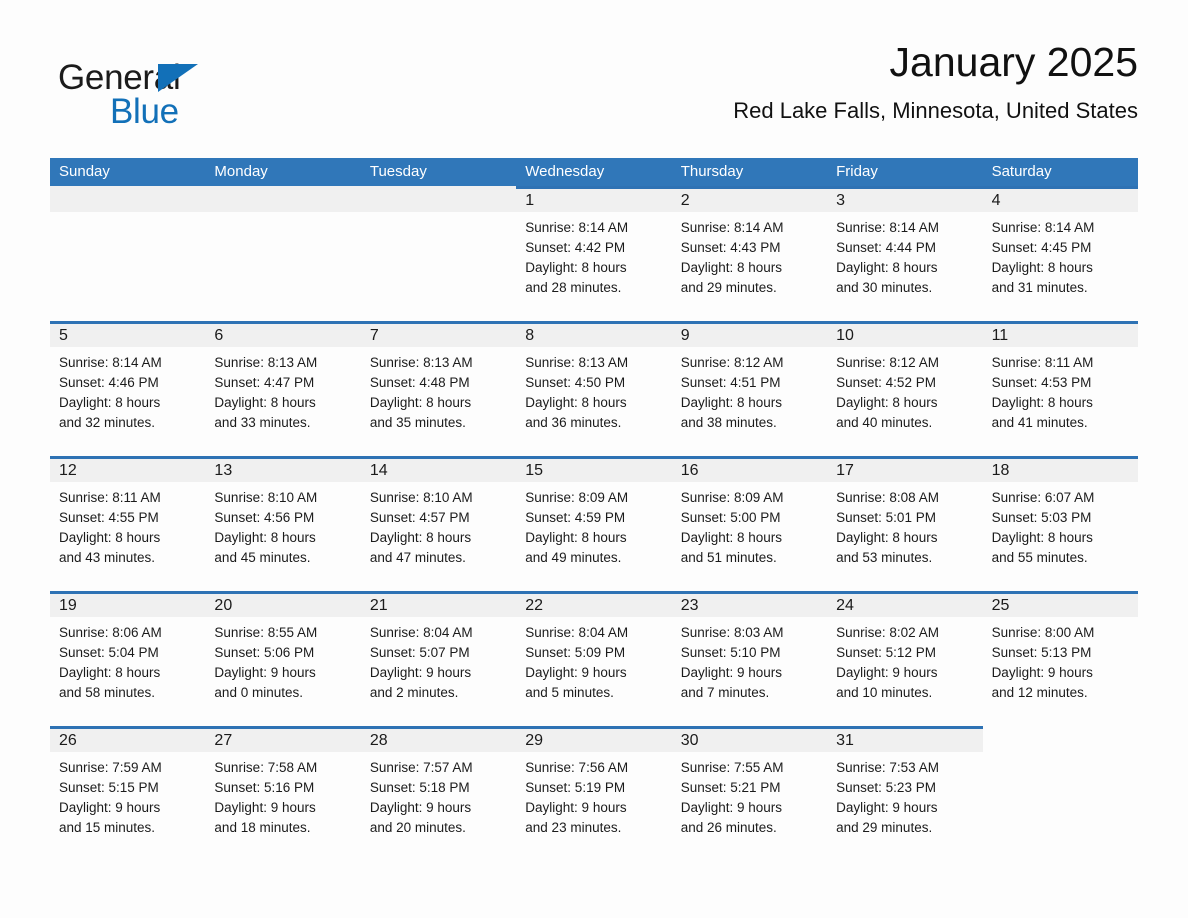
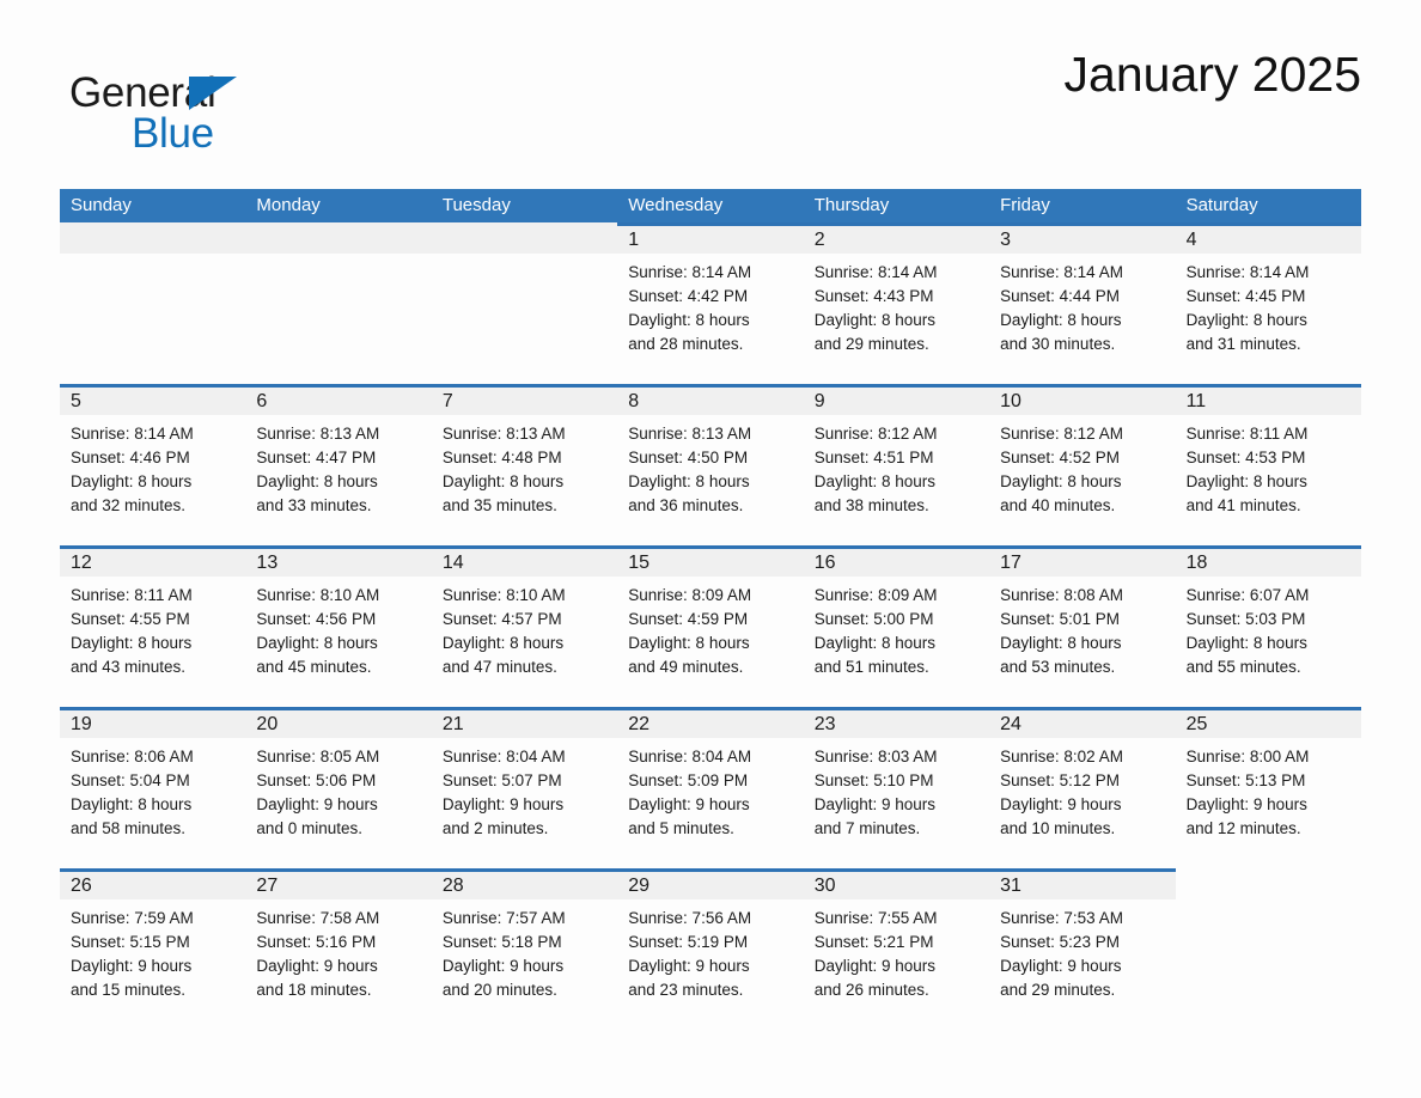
  General
  Blue
  January 2025
- Red Lake Falls, Minnesota, United States
  Sunday
  Monday
  Tuesday
  Wednesday
  Thursday
  Friday
  Saturday
  1
  Sunrise: 8:14 AM
  Sunset: 4:42 PM
  Daylight: 8 hours
  and 28 minutes.
  2
  Sunrise: 8:14 AM
  Sunset: 4:43 PM
  Daylight: 8 hours
  and 29 minutes.
  3
  Sunrise: 8:14 AM
  Sunset: 4:44 PM
  Daylight: 8 hours
  and 30 minutes.
  4
  Sunrise: 8:14 AM
  Sunset: 4:45 PM
  Daylight: 8 hours
  and 31 minutes.
  5
  Sunrise: 8:14 AM
  Sunset: 4:46 PM
  Daylight: 8 hours
  and 32 minutes.
  6
  Sunrise: 8:13 AM
  Sunset: 4:47 PM
  Daylight: 8 hours
  and 33 minutes.
  7
  Sunrise: 8:13 AM
  Sunset: 4:48 PM
  Daylight: 8 hours
  and 35 minutes.
  8
  Sunrise: 8:13 AM
  Sunset: 4:50 PM
  Daylight: 8 hours
  and 36 minutes.
  9
  Sunrise: 8:12 AM
  Sunset: 4:51 PM
  Daylight: 8 hours
  and 38 minutes.
  10
  Sunrise: 8:12 AM
  Sunset: 4:52 PM
  Daylight: 8 hours
  and 40 minutes.
  11
  Sunrise: 8:11 AM
  Sunset: 4:53 PM
  Daylight: 8 hours
  and 41 minutes.
  12
  Sunrise: 8:11 AM
  Sunset: 4:55 PM
  Daylight: 8 hours
  and 43 minutes.
  13
  Sunrise: 8:10 AM
  Sunset: 4:56 PM
  Daylight: 8 hours
  and 45 minutes.
  14
  Sunrise: 8:10 AM
  Sunset: 4:57 PM
  Daylight: 8 hours
  and 47 minutes.
  15
  Sunrise: 8:09 AM
  Sunset: 4:59 PM
  Daylight: 8 hours
  and 49 minutes.
  16
  Sunrise: 8:09 AM
  Sunset: 5:00 PM
  Daylight: 8 hours
  and 51 minutes.
  17
  Sunrise: 8:08 AM
  Sunset: 5:01 PM
  Daylight: 8 hours
  and 53 minutes.
  18
  Sunrise: 6:07 AM
  Sunset: 5:03 PM
  Daylight: 8 hours
  and 55 minutes.
  19
  Sunrise: 8:06 AM
  Sunset: 5:04 PM
  Daylight: 8 hours
  and 58 minutes.
  20
- Sunrise: 8:55 AM
+ Sunrise: 8:05 AM
  Sunset: 5:06 PM
  Daylight: 9 hours
  and 0 minutes.
  21
  Sunrise: 8:04 AM
  Sunset: 5:07 PM
  Daylight: 9 hours
  and 2 minutes.
  22
  Sunrise: 8:04 AM
  Sunset: 5:09 PM
  Daylight: 9 hours
  and 5 minutes.
  23
  Sunrise: 8:03 AM
  Sunset: 5:10 PM
  Daylight: 9 hours
  and 7 minutes.
  24
  Sunrise: 8:02 AM
  Sunset: 5:12 PM
  Daylight: 9 hours
  and 10 minutes.
  25
  Sunrise: 8:00 AM
  Sunset: 5:13 PM
  Daylight: 9 hours
  and 12 minutes.
  26
  Sunrise: 7:59 AM
  Sunset: 5:15 PM
  Daylight: 9 hours
  and 15 minutes.
  27
  Sunrise: 7:58 AM
  Sunset: 5:16 PM
  Daylight: 9 hours
  and 18 minutes.
  28
  Sunrise: 7:57 AM
  Sunset: 5:18 PM
  Daylight: 9 hours
  and 20 minutes.
  29
  Sunrise: 7:56 AM
  Sunset: 5:19 PM
  Daylight: 9 hours
  and 23 minutes.
  30
  Sunrise: 7:55 AM
  Sunset: 5:21 PM
  Daylight: 9 hours
  and 26 minutes.
  31
  Sunrise: 7:53 AM
  Sunset: 5:23 PM
  Daylight: 9 hours
  and 29 minutes.
